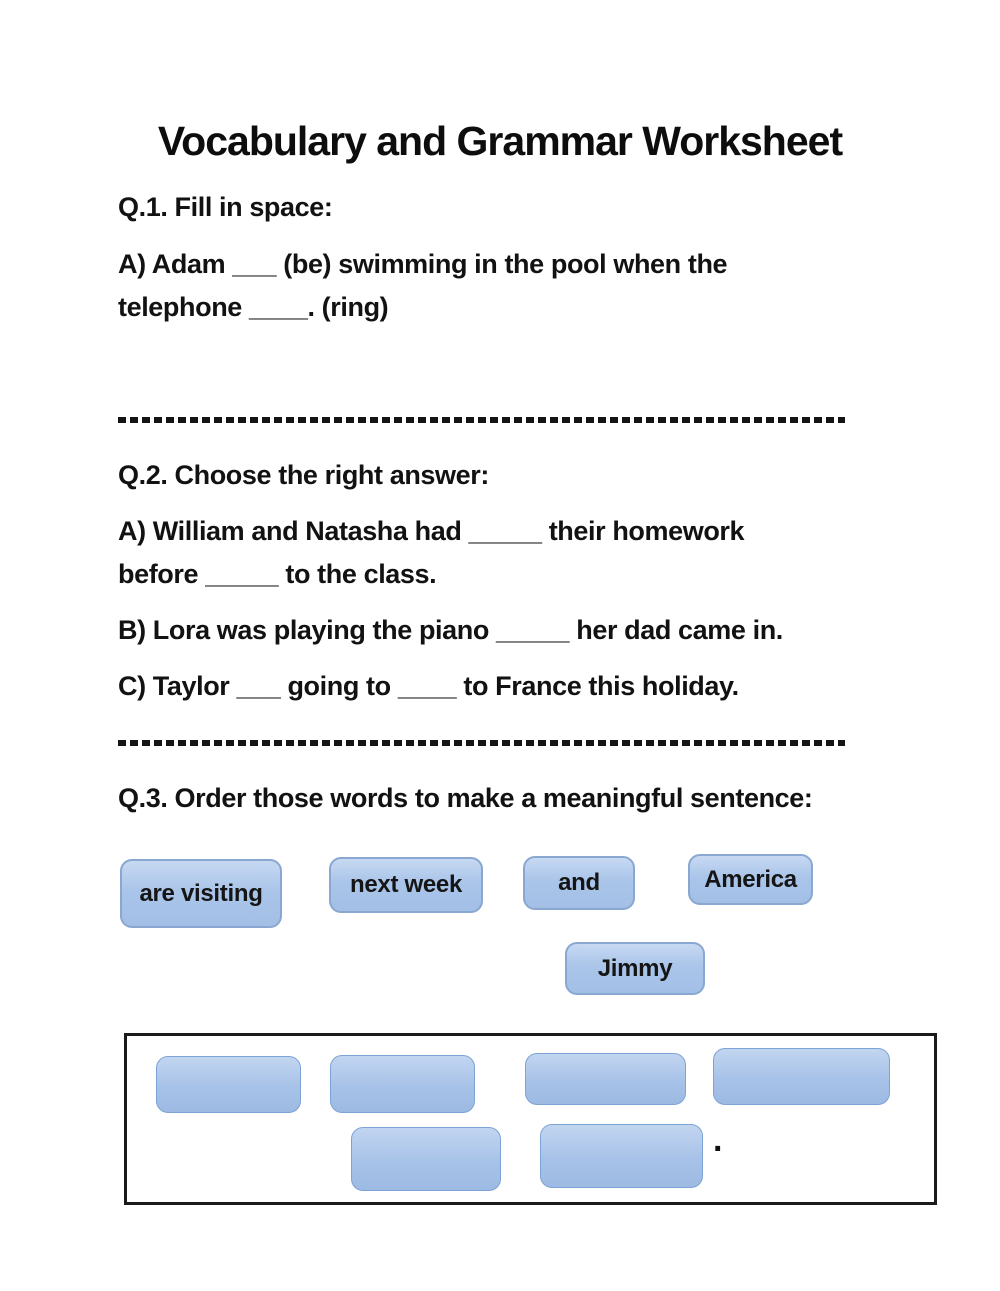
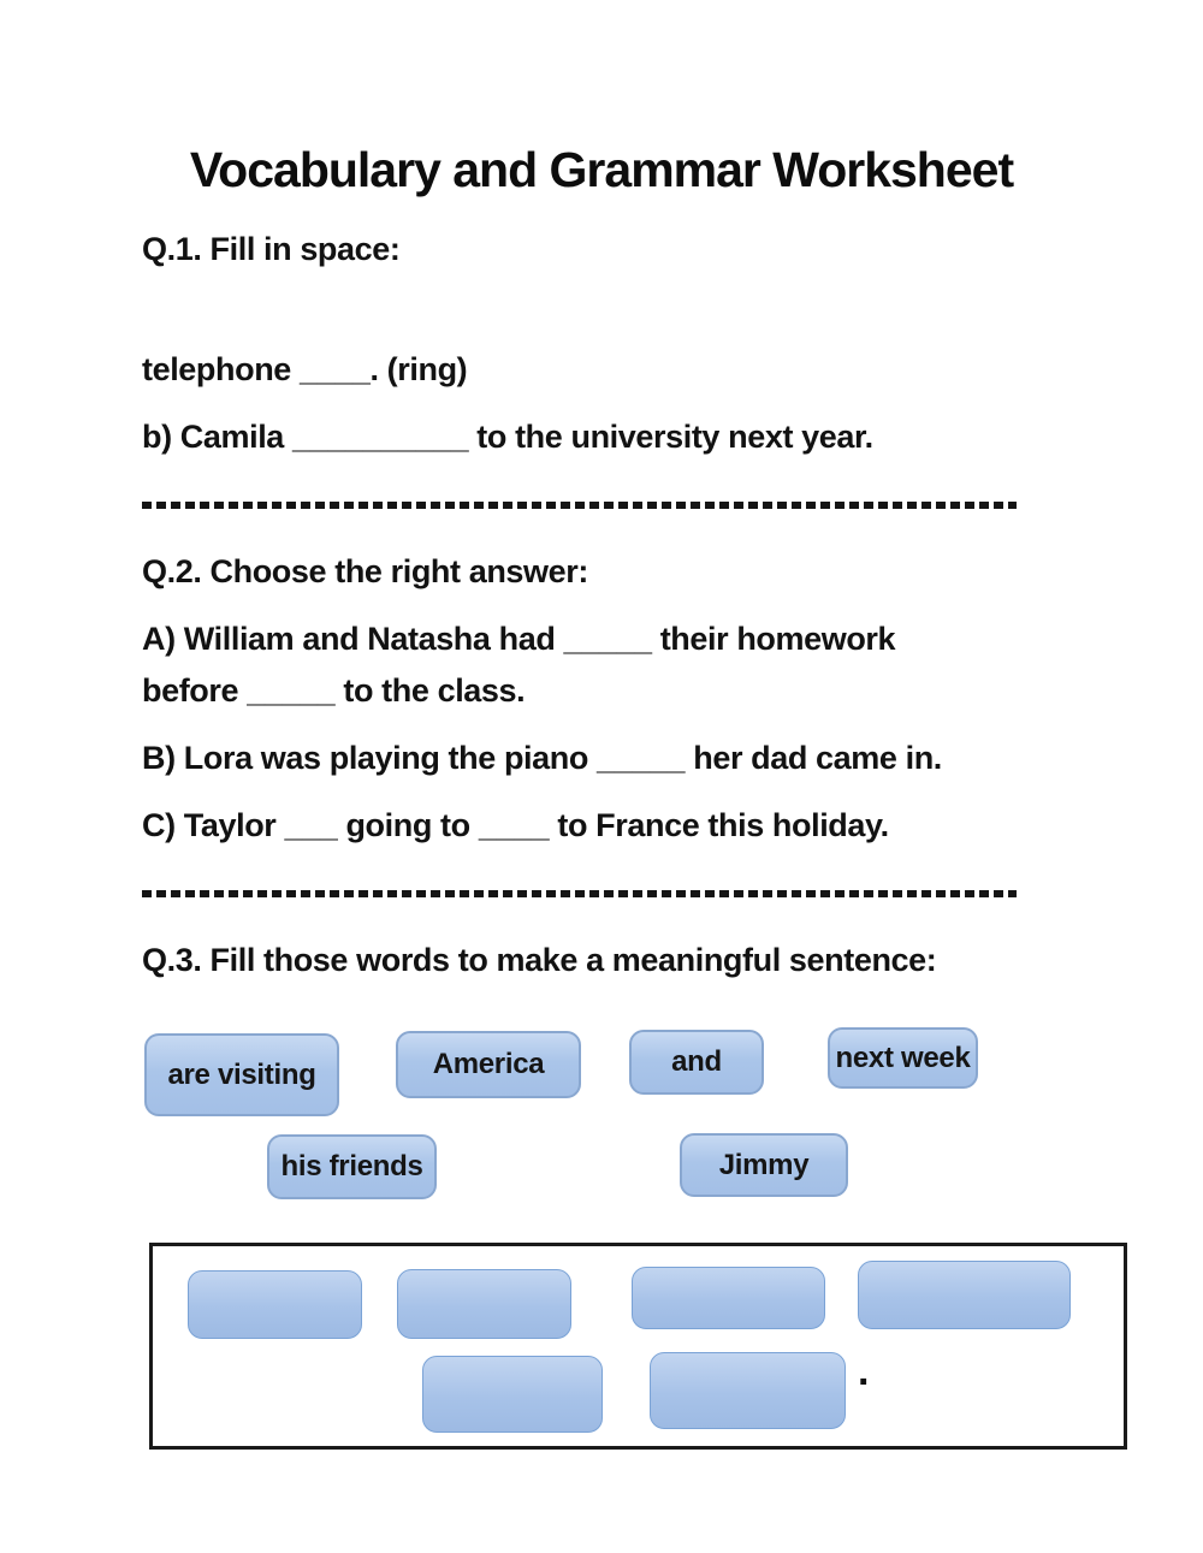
  Vocabulary and Grammar Worksheet
  Q.1. Fill in space:
- A) Adam ___ (be) swimming in the pool when the
  telephone ____. (ring)
+ b) Camila __________ to the university next year.
  Q.2. Choose the right answer:
  A) William and Natasha had _____ their homework
  before _____ to the class.
  B) Lora was playing the piano _____ her dad came in.
  C) Taylor ___ going to ____ to France this holiday.
- Q.3. Order those words to make a meaningful sentence:
+ Q.3. Fill those words to make a meaningful sentence:
  are visiting
- next week
+ America
  and
- America
+ next week
+ his friends
  Jimmy
  .
